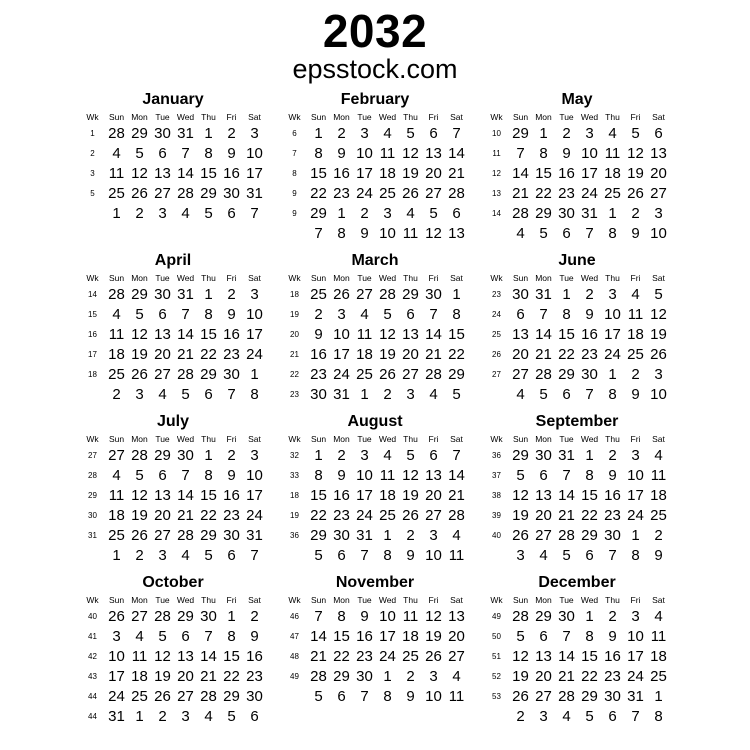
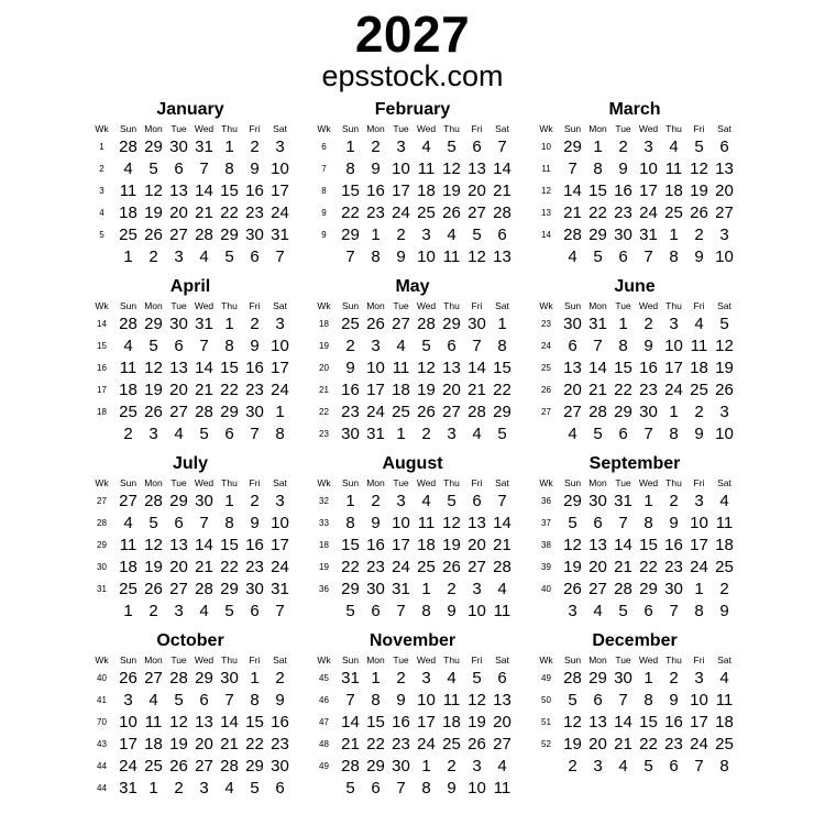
- 2032
+ 2027
  epsstock.com
  January
  Wk	Sun	Mon	Tue	Wed	Thu	Fri	Sat
  1	28	29	30	31	1	2	3
  2	4	5	6	7	8	9	10
  3	11	12	13	14	15	16	17
+ 4	18	19	20	21	22	23	24
  5	25	26	27	28	29	30	31
  	1	2	3	4	5	6	7
  February
  Wk	Sun	Mon	Tue	Wed	Thu	Fri	Sat
  6	1	2	3	4	5	6	7
  7	8	9	10	11	12	13	14
  8	15	16	17	18	19	20	21
  9	22	23	24	25	26	27	28
  9	29	1	2	3	4	5	6
  	7	8	9	10	11	12	13
- May
+ March
  Wk	Sun	Mon	Tue	Wed	Thu	Fri	Sat
  10	29	1	2	3	4	5	6
  11	7	8	9	10	11	12	13
  12	14	15	16	17	18	19	20
  13	21	22	23	24	25	26	27
  14	28	29	30	31	1	2	3
  	4	5	6	7	8	9	10
  April
  Wk	Sun	Mon	Tue	Wed	Thu	Fri	Sat
  14	28	29	30	31	1	2	3
  15	4	5	6	7	8	9	10
  16	11	12	13	14	15	16	17
  17	18	19	20	21	22	23	24
  18	25	26	27	28	29	30	1
  	2	3	4	5	6	7	8
- March
+ May
  Wk	Sun	Mon	Tue	Wed	Thu	Fri	Sat
  18	25	26	27	28	29	30	1
  19	2	3	4	5	6	7	8
  20	9	10	11	12	13	14	15
  21	16	17	18	19	20	21	22
  22	23	24	25	26	27	28	29
  23	30	31	1	2	3	4	5
  June
  Wk	Sun	Mon	Tue	Wed	Thu	Fri	Sat
  23	30	31	1	2	3	4	5
  24	6	7	8	9	10	11	12
  25	13	14	15	16	17	18	19
  26	20	21	22	23	24	25	26
  27	27	28	29	30	1	2	3
  	4	5	6	7	8	9	10
  July
  Wk	Sun	Mon	Tue	Wed	Thu	Fri	Sat
  27	27	28	29	30	1	2	3
  28	4	5	6	7	8	9	10
  29	11	12	13	14	15	16	17
  30	18	19	20	21	22	23	24
  31	25	26	27	28	29	30	31
  	1	2	3	4	5	6	7
  August
  Wk	Sun	Mon	Tue	Wed	Thu	Fri	Sat
  32	1	2	3	4	5	6	7
  33	8	9	10	11	12	13	14
  18	15	16	17	18	19	20	21
  19	22	23	24	25	26	27	28
  36	29	30	31	1	2	3	4
  	5	6	7	8	9	10	11
  September
  Wk	Sun	Mon	Tue	Wed	Thu	Fri	Sat
  36	29	30	31	1	2	3	4
  37	5	6	7	8	9	10	11
  38	12	13	14	15	16	17	18
  39	19	20	21	22	23	24	25
  40	26	27	28	29	30	1	2
  	3	4	5	6	7	8	9
  October
  Wk	Sun	Mon	Tue	Wed	Thu	Fri	Sat
  40	26	27	28	29	30	1	2
  41	3	4	5	6	7	8	9
- 42	10	11	12	13	14	15	16
+ 70	10	11	12	13	14	15	16
  43	17	18	19	20	21	22	23
  44	24	25	26	27	28	29	30
  44	31	1	2	3	4	5	6
  November
  Wk	Sun	Mon	Tue	Wed	Thu	Fri	Sat
+ 45	31	1	2	3	4	5	6
  46	7	8	9	10	11	12	13
  47	14	15	16	17	18	19	20
  48	21	22	23	24	25	26	27
  49	28	29	30	1	2	3	4
  	5	6	7	8	9	10	11
  December
  Wk	Sun	Mon	Tue	Wed	Thu	Fri	Sat
  49	28	29	30	1	2	3	4
  50	5	6	7	8	9	10	11
  51	12	13	14	15	16	17	18
  52	19	20	21	22	23	24	25
- 53	26	27	28	29	30	31	1
  	2	3	4	5	6	7	8
